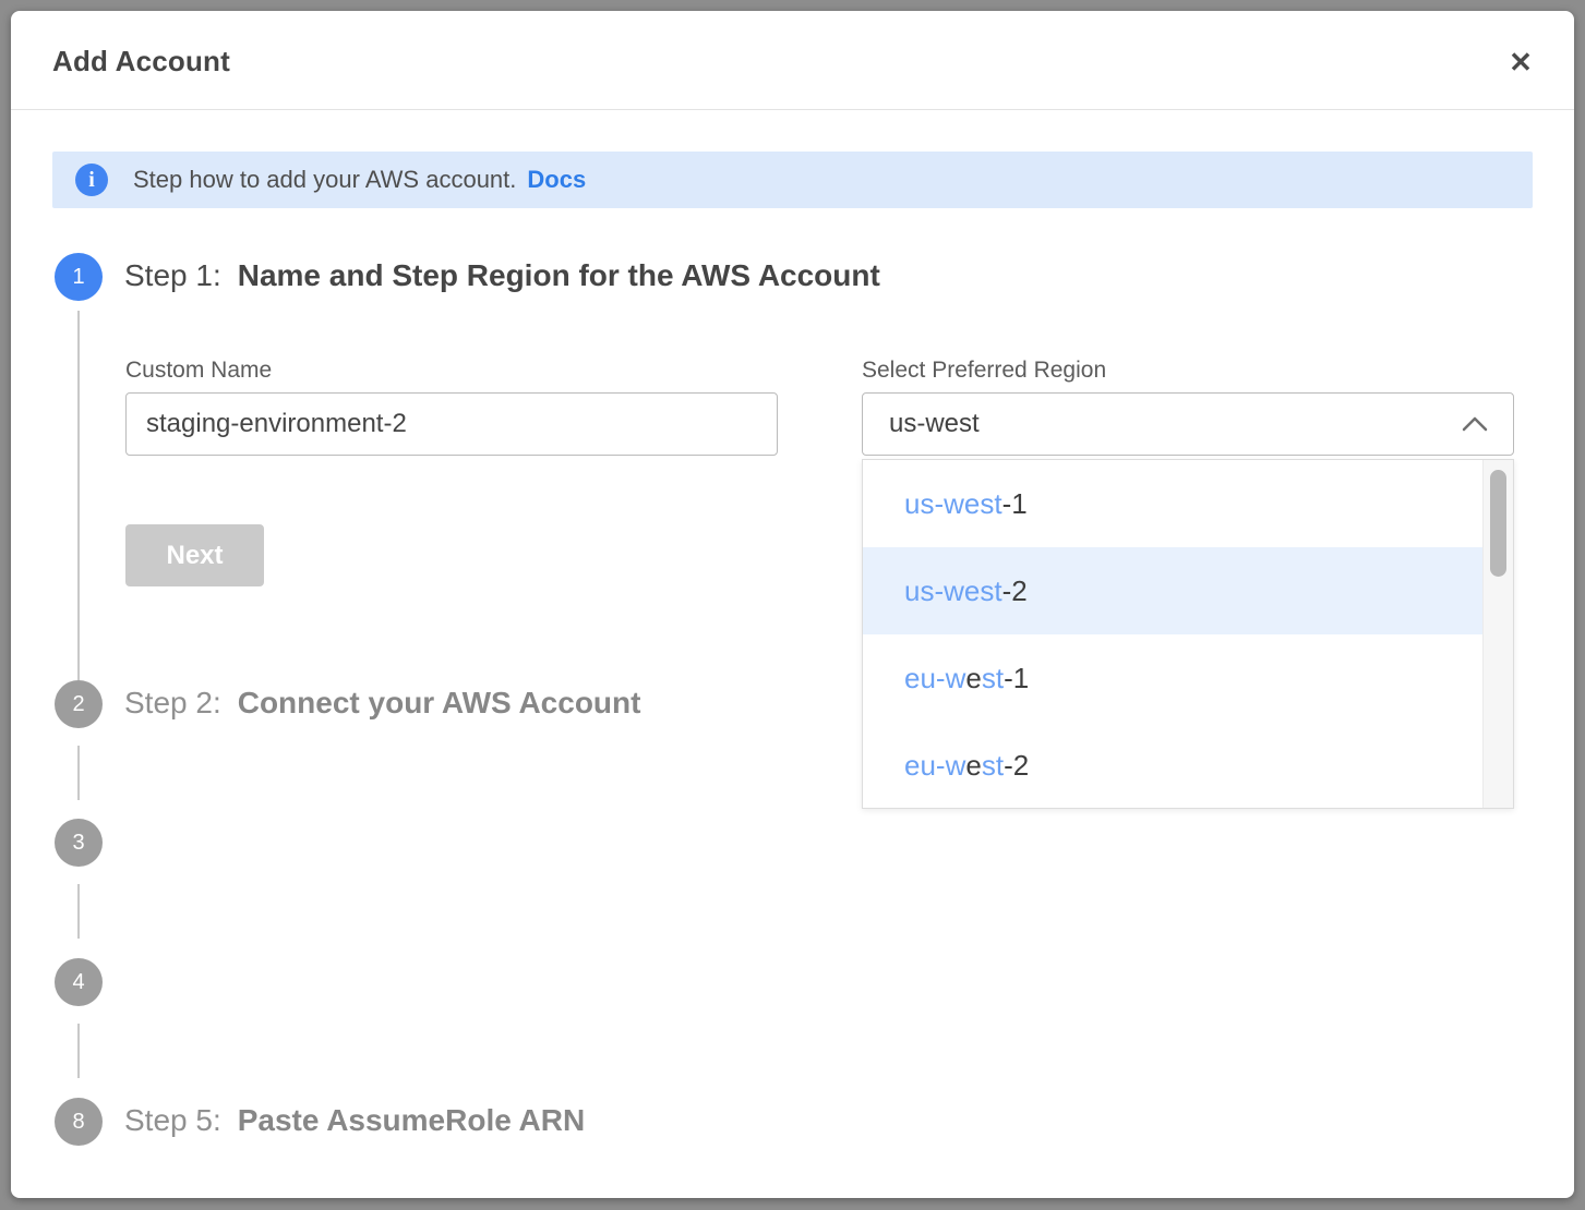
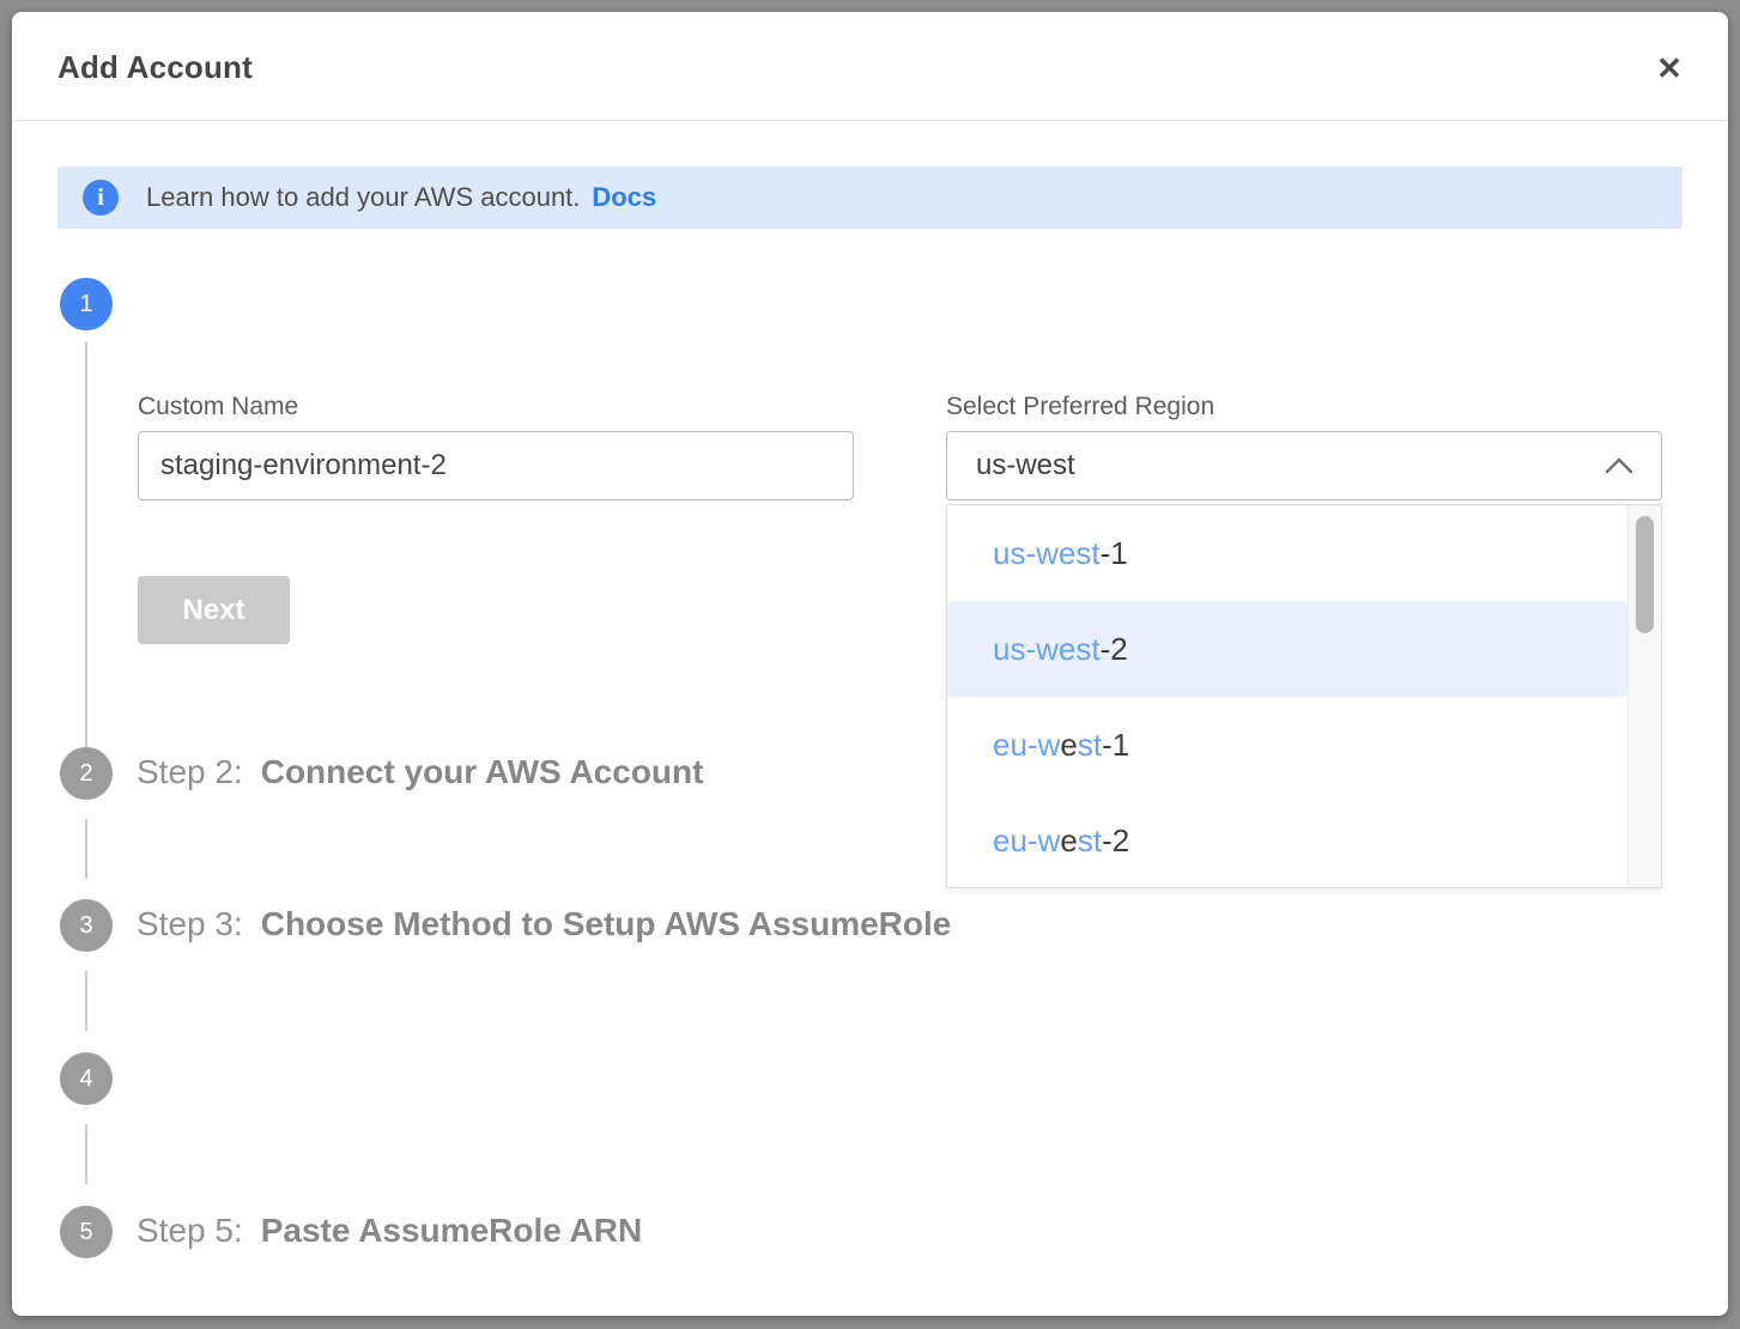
  Add Account
  ✕
  i
- Step how to add your AWS account.
+ Learn how to add your AWS account.
  Docs
  1
- Step 1: Name and Step Region for the AWS Account
  Custom Name
  staging-environment-2
  Select Preferred Region
  us-west
  Next
  us-west
  -1
  us-west
  -2
  eu-w
  e
  st
  -1
  eu-w
  e
  st
  -2
  2
  Step 2: Connect your AWS Account
  3
+ Step 3: Choose Method to Setup AWS AssumeRole
  4
- 8
+ 5
  Step 5: Paste AssumeRole ARN
